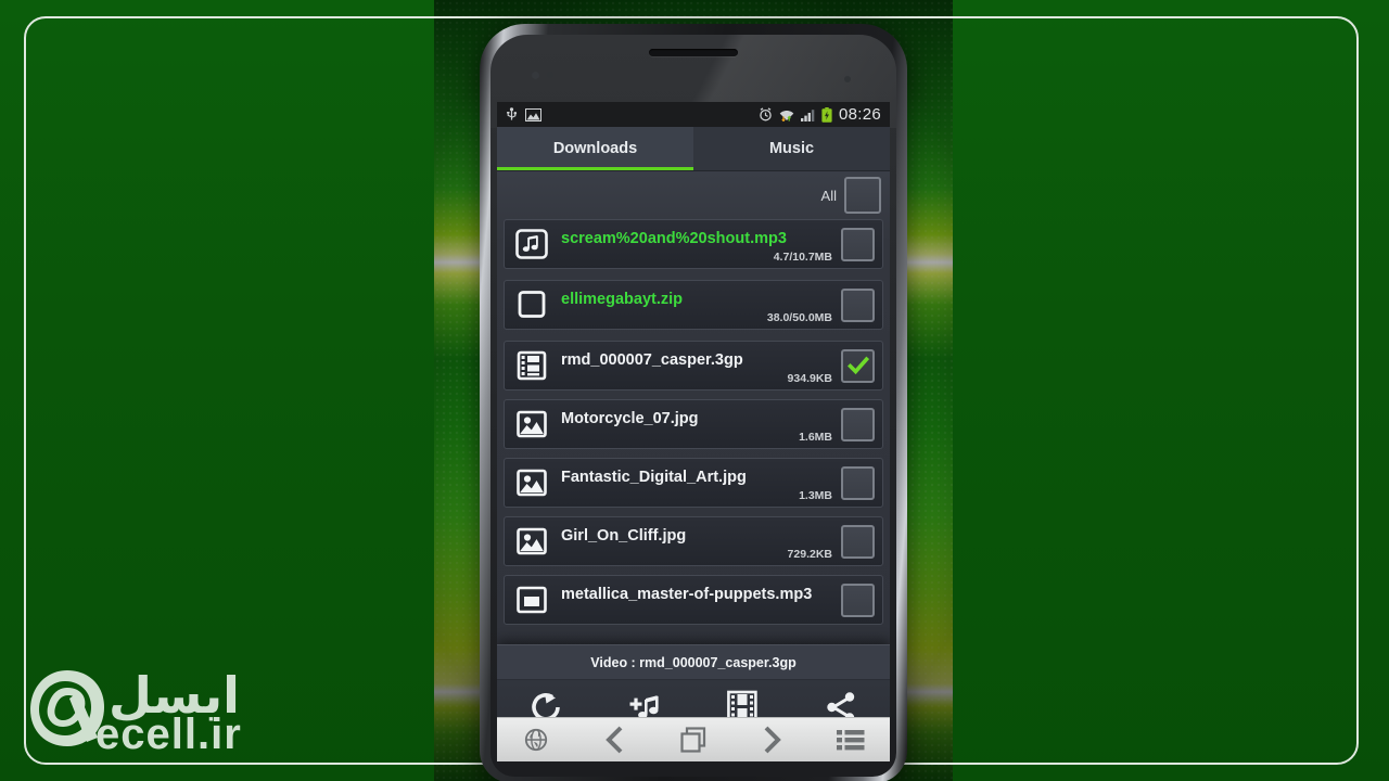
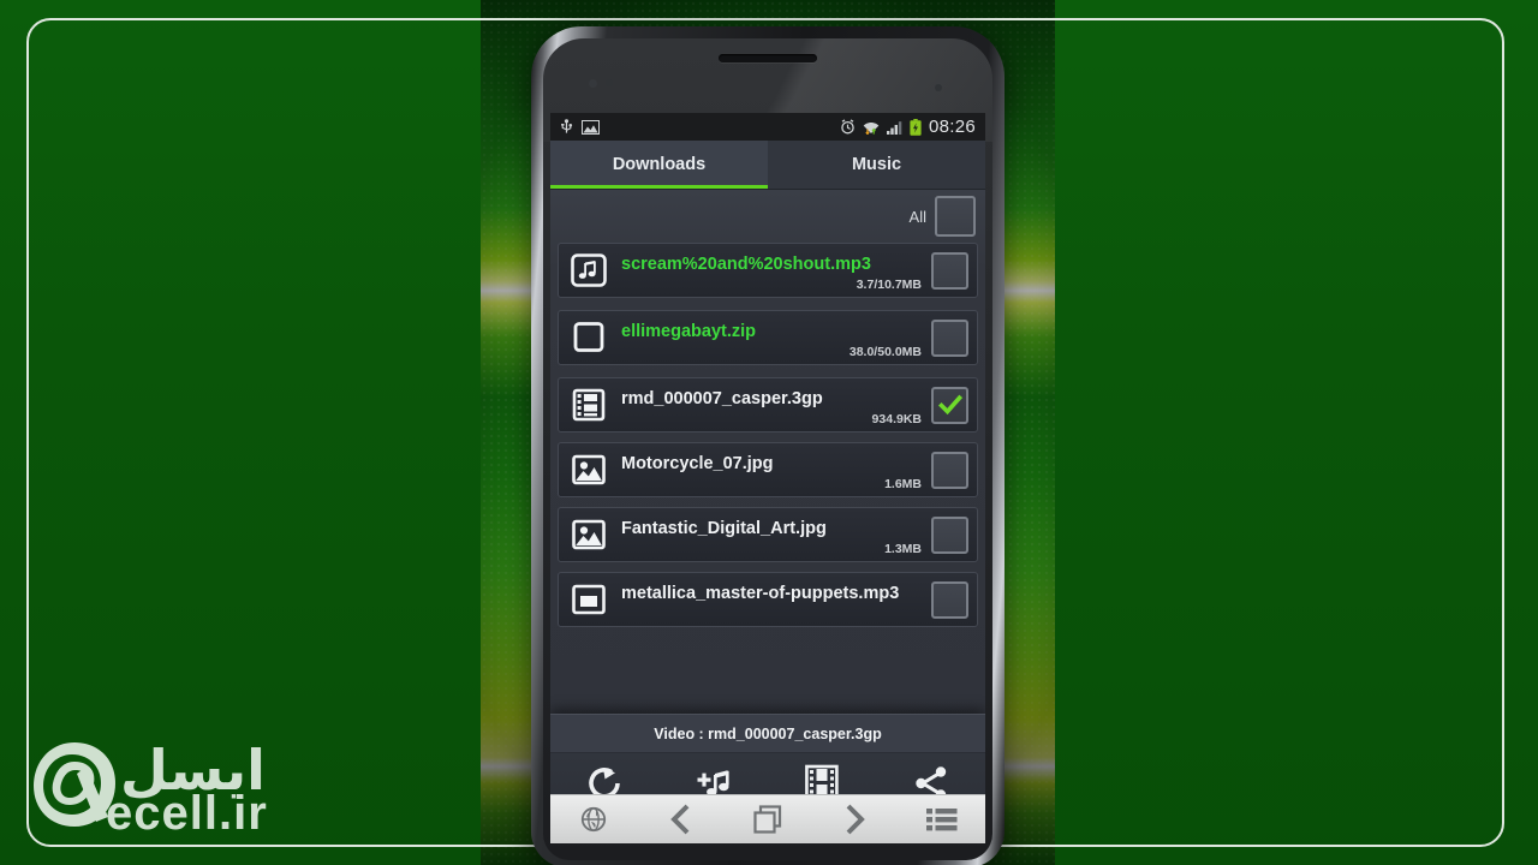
  ایسل
  ecell.ir
  08:26
  Downloads
  Music
  All
  scream%20and%20shout.mp3
- 4.7/10.7MB
+ 3.7/10.7MB
  ellimegabayt.zip
  38.0/50.0MB
  rmd_000007_casper.3gp
  934.9KB
  Motorcycle_07.jpg
  1.6MB
  Fantastic_Digital_Art.jpg
  1.3MB
- Girl_On_Cliff.jpg
- 729.2KB
  metallica_master-of-puppets.mp3
  Video : rmd_000007_casper.3gp
